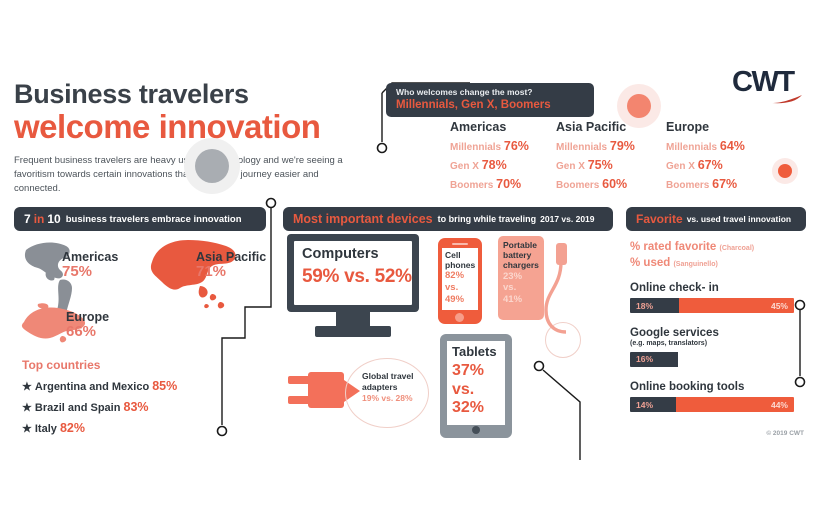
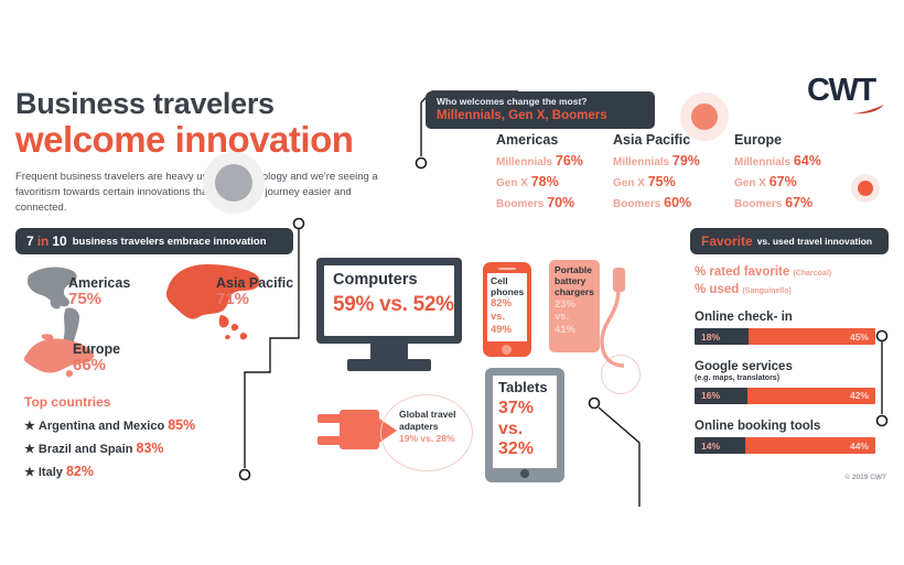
  Business travelers
  welcome innovation
  Frequent business travelers are heavy uology and we're seeing a favoritism towards certain innovations th journey easier and connected.
  CWT
  Who welcomes change the most?
  Millennials, Gen X, Boomers
  Americas
  Millennials 76%
  Gen X 78%
  Boomers 70%
  Asia Pacific
  Millennials 79%
  Gen X 75%
  Boomers 60%
  Europe
  Millennials 64%
  Gen X 67%
  Boomers 67%
  7
  in
  10
  business travelers embrace innovation
  Americas
  75%
  Asia Pacific
  71%
  Europe
  66%
  Top countries
  ★ Argentina and Mexico 85%
  ★ Brazil and Spain 83%
  ★ Italy 82%
- Most important devices
- to bring while traveling
- 2017 vs. 2019
  Computers
  59% vs. 52%
  Cell
  phones
  82%
  vs.
  49%
  Portable
  battery
  chargers
  23%
  vs.
  41%
  Tablets
  37%
  vs.
  32%
  Global travel
  adapters
  19% vs. 28%
  Favorite
  vs. used travel innovation
  Online check- in
  18%
  45%
  Google services
  16%
+ 42%
  Online booking tools
  14%
  44%
